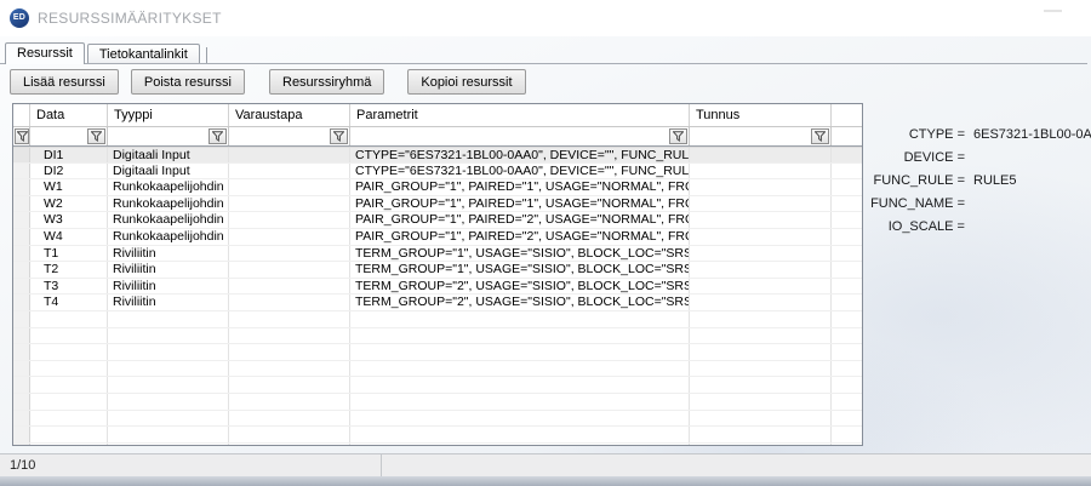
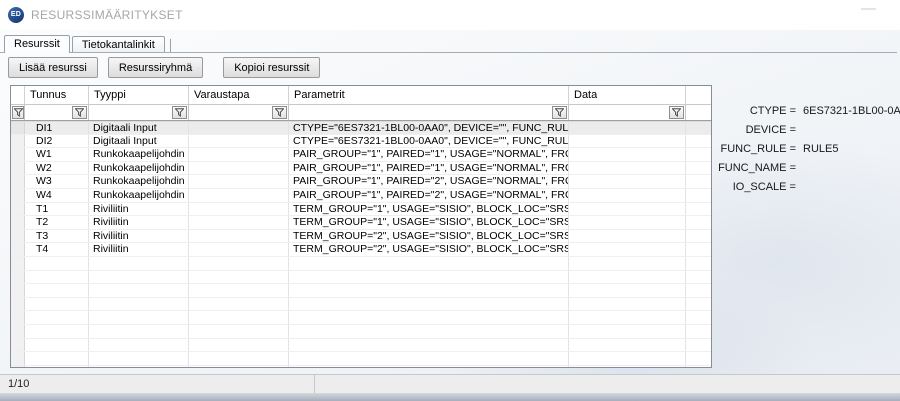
  RESURSSIMÄÄRITYKSET
  Resurssit
  Tietokantalinkit
  Lisää resurssi
- Poista resurssi
  Resurssiryhmä
  Kopioi resurssit
- Data
+ Tunnus
  Tyyppi
  Varaustapa
  Parametrit
- Tunnus
+ Data
  DI1
  Digitaali Input
  CTYPE="6ES7321-1BL00-0AA0", DEVICE="", FUNC_RUL
  DI2
  Digitaali Input
  CTYPE="6ES7321-1BL00-0AA0", DEVICE="", FUNC_RUL
  W1
  Runkokaapelijohdin
  PAIR_GROUP="1", PAIRED="1", USAGE="NORMAL", FR
  W2
  Runkokaapelijohdin
  PAIR_GROUP="1", PAIRED="1", USAGE="NORMAL", FR
  W3
  Runkokaapelijohdin
  PAIR_GROUP="1", PAIRED="2", USAGE="NORMAL", FR
  W4
  Runkokaapelijohdin
  PAIR_GROUP="1", PAIRED="2", USAGE="NORMAL", FR
  T1
  Riviliitin
  TERM_GROUP="1", USAGE="SISIO", BLOCK_LOC="SRS
  T2
  Riviliitin
  TERM_GROUP="1", USAGE="SISIO", BLOCK_LOC="SRS
  T3
  Riviliitin
  TERM_GROUP="2", USAGE="SISIO", BLOCK_LOC="SRS
  T4
  Riviliitin
  TERM_GROUP="2", USAGE="SISIO", BLOCK_LOC="SRS
  CTYPE =
  6ES7321-1BL00-0A
  DEVICE =
  FUNC_RULE =
  RULE5
  FUNC_NAME =
  IO_SCALE =
  1/10
